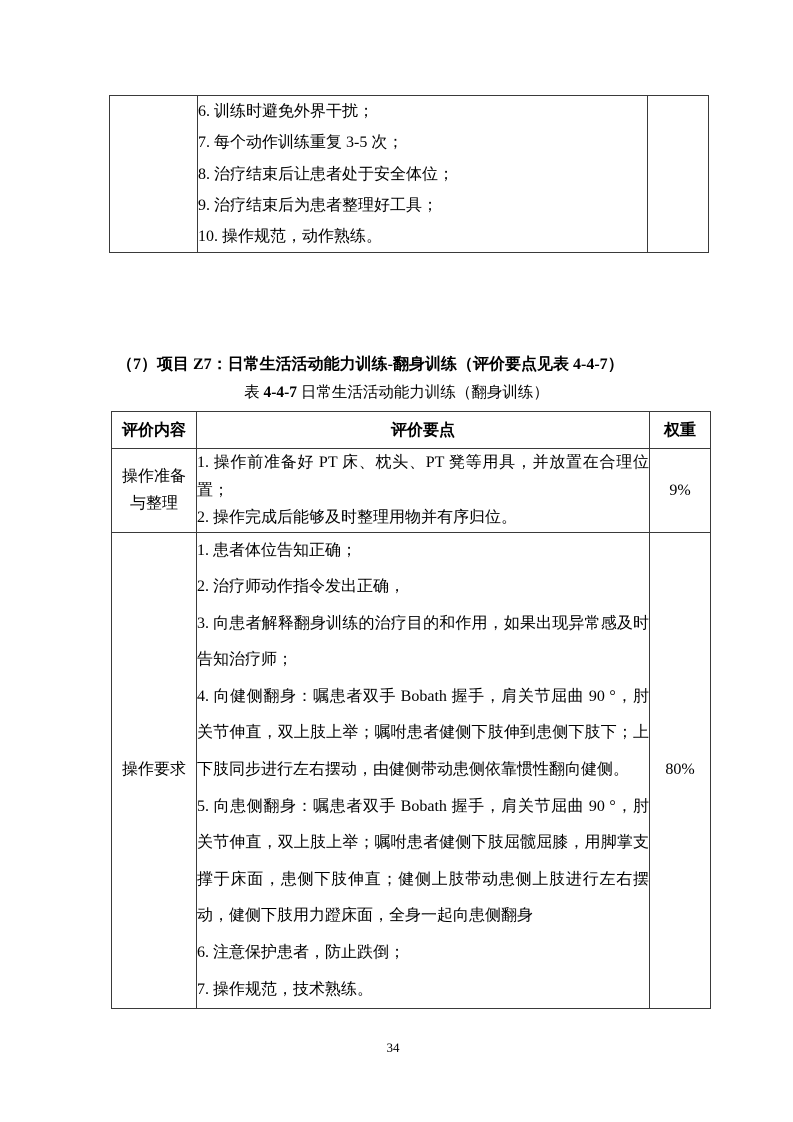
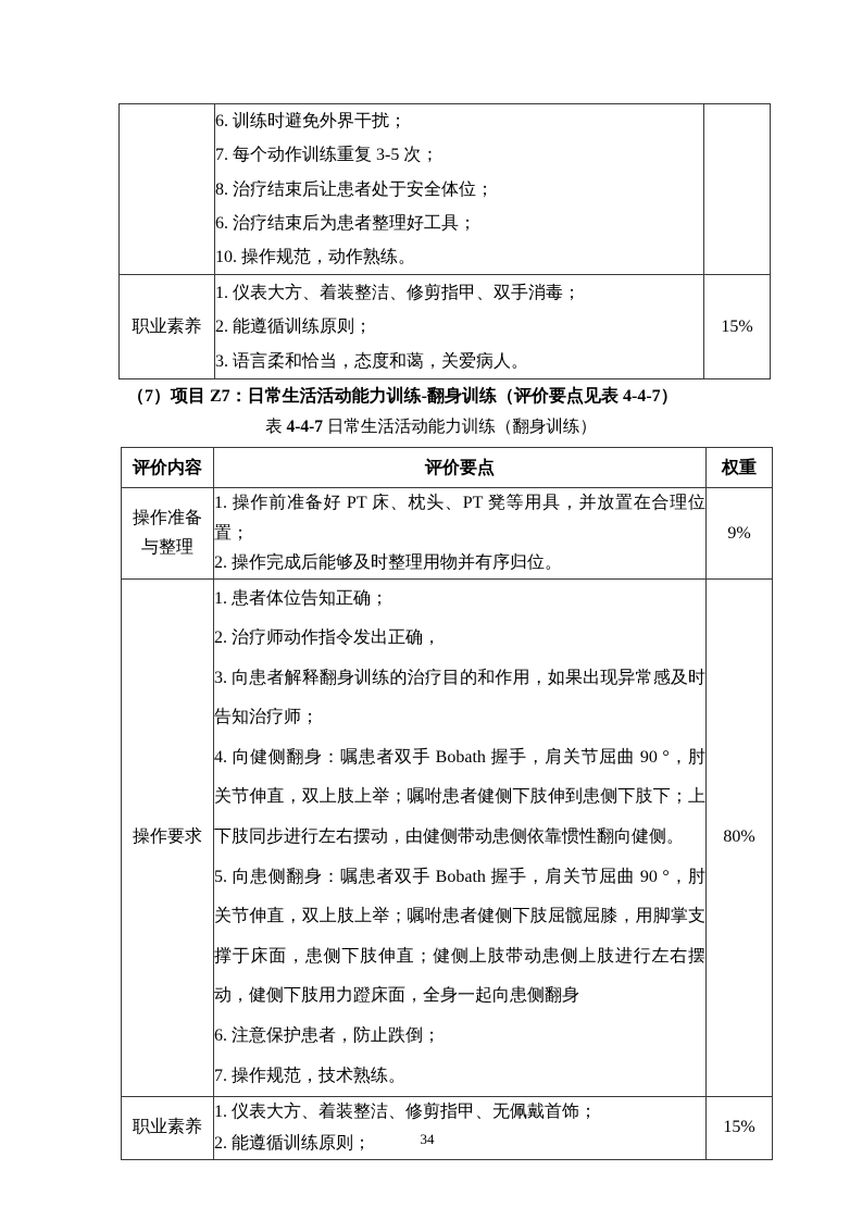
- 	6. 训练时避免外界干扰；7. 每个动作训练重复 3-5 次；8. 治疗结束后让患者处于安全体位；9. 治疗结束后为患者整理好工具；10. 操作规范，动作熟练。
+ 	6. 训练时避免外界干扰；7. 每个动作训练重复 3-5 次；8. 治疗结束后让患者处于安全体位；6. 治疗结束后为患者整理好工具；10. 操作规范，动作熟练。
+ 职业素养	1. 仪表大方、着装整洁、修剪指甲、双手消毒；2. 能遵循训练原则；3. 语言柔和恰当，态度和蔼，关爱病人。	15%
  （7）项目 Z7：日常生活活动能力训练-翻身训练（评价要点见表 4-4-7）
  表 4-4-7 日常生活活动能力训练（翻身训练）
  评价内容	评价要点	权重
  操作准备与整理	1. 操作前准备好 PT 床、枕头、PT 凳等用具，并放置在合理位置；2. 操作完成后能够及时整理用物并有序归位。	9%
  操作要求	1. 患者体位告知正确；2. 治疗师动作指令发出正确，3. 向患者解释翻身训练的治疗目的和作用，如果出现异常感及时告知治疗师；4. 向健侧翻身：嘱患者双手 Bobath 握手，肩关节屈曲 90 °，肘关节伸直，双上肢上举；嘱咐患者健侧下肢伸到患侧下肢下；上下肢同步进行左右摆动，由健侧带动患侧依靠惯性翻向健侧。5. 向患侧翻身：嘱患者双手 Bobath 握手，肩关节屈曲 90 °，肘关节伸直，双上肢上举；嘱咐患者健侧下肢屈髋屈膝，用脚掌支撑于床面，患侧下肢伸直；健侧上肢带动患侧上肢进行左右摆动，健侧下肢用力蹬床面，全身一起向患侧翻身6. 注意保护患者，防止跌倒；7. 操作规范，技术熟练。	80%
+ 职业素养	1. 仪表大方、着装整洁、修剪指甲、无佩戴首饰；2. 能遵循训练原则；	15%
  34
